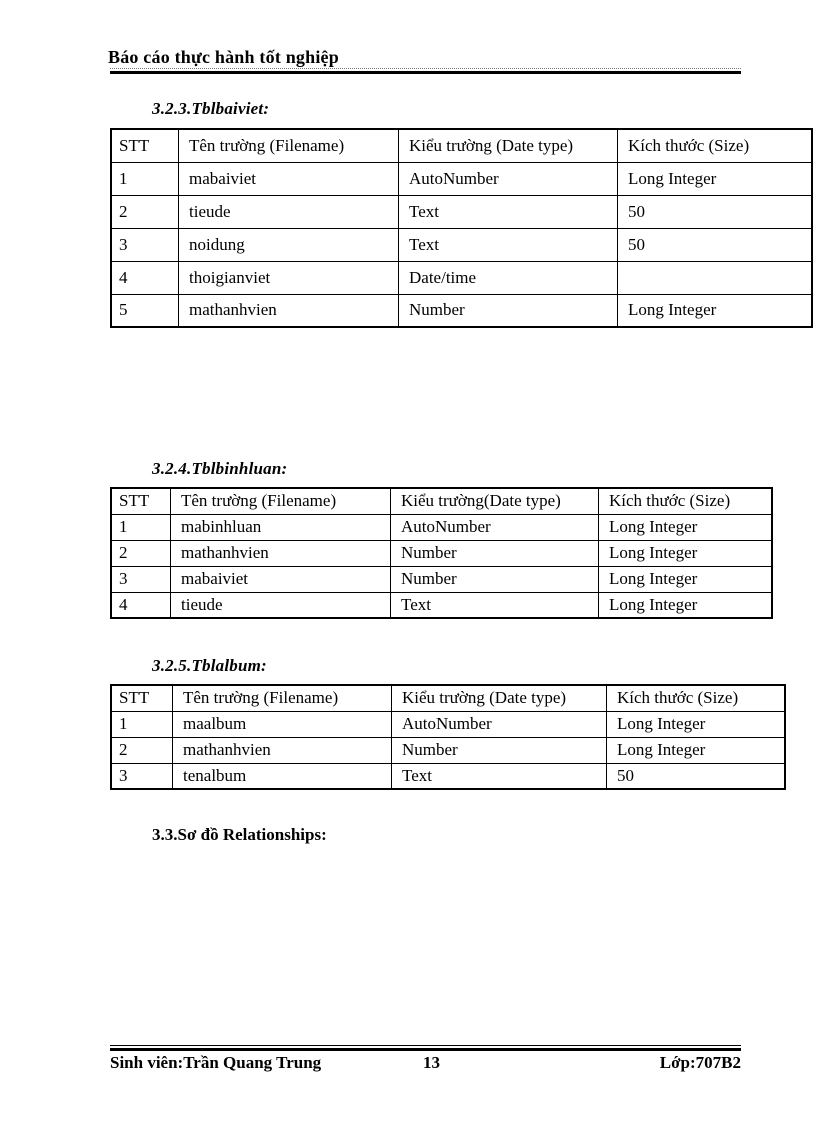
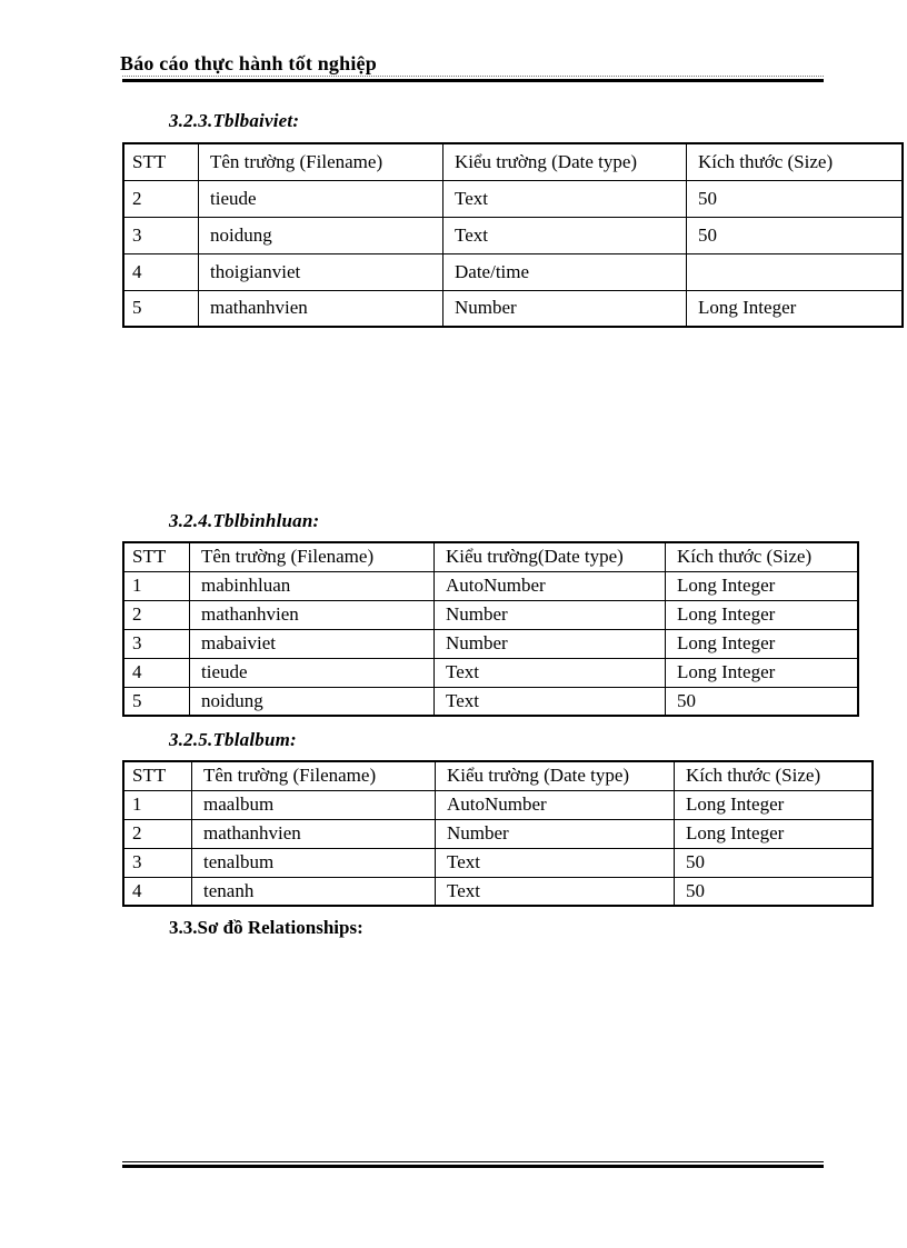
  Báo cáo thực hành tốt nghiệp
  3.2.3.Tblbaiviet:
  STT	Tên trường (Filename)	Kiểu trường (Date type)	Kích thước (Size)
- 1	mabaiviet	AutoNumber	Long Integer
  2	tieude	Text	50
  3	noidung	Text	50
  4	thoigianviet	Date/time
  5	mathanhvien	Number	Long Integer
  3.2.4.Tblbinhluan:
  STT	Tên trường (Filename)	Kiểu trường(Date type)	Kích thước (Size)
  1	mabinhluan	AutoNumber	Long Integer
  2	mathanhvien	Number	Long Integer
  3	mabaiviet	Number	Long Integer
  4	tieude	Text	Long Integer
+ 5	noidung	Text	50
  3.2.5.Tblalbum:
  STT	Tên trường (Filename)	Kiểu trường (Date type)	Kích thước (Size)
  1	maalbum	AutoNumber	Long Integer
  2	mathanhvien	Number	Long Integer
  3	tenalbum	Text	50
+ 4	tenanh	Text	50
  3.3.Sơ đồ Relationships:
- Sinh viên:Trần Quang Trung
- 13
- Lớp:707B2
